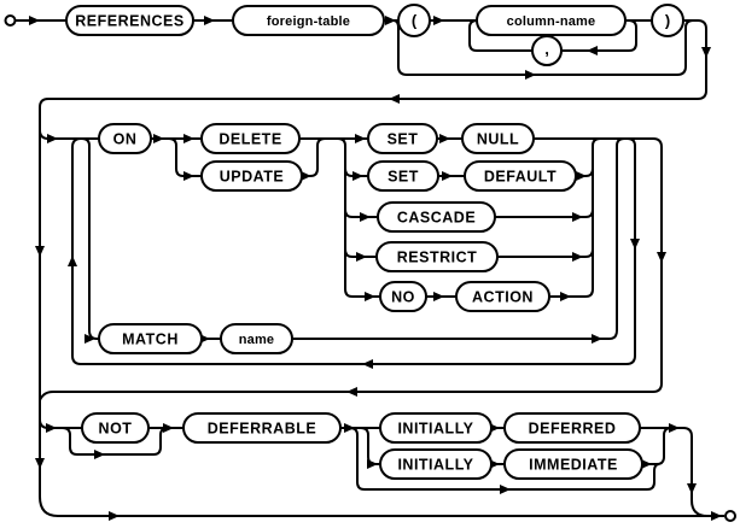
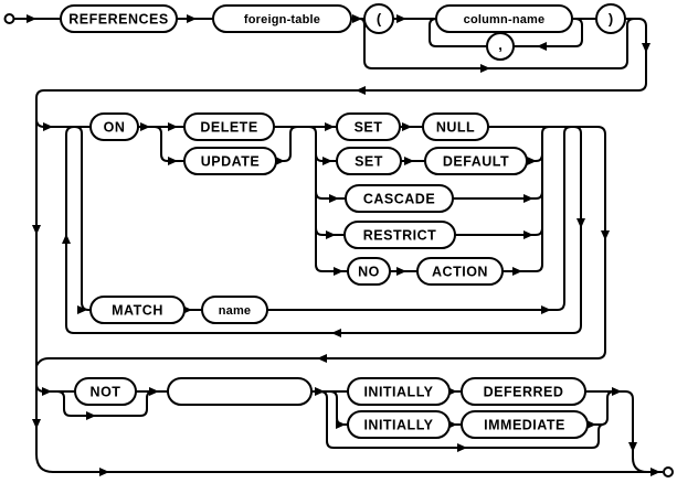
  REFERENCES
  foreign-table
  (
  column-name
  )
  ,
  ON
  DELETE
  UPDATE
  SET
  NULL
  SET
  DEFAULT
  CASCADE
  RESTRICT
  NO
  ACTION
  MATCH
  name
  NOT
- DEFERRABLE
  INITIALLY
  DEFERRED
  INITIALLY
  IMMEDIATE
